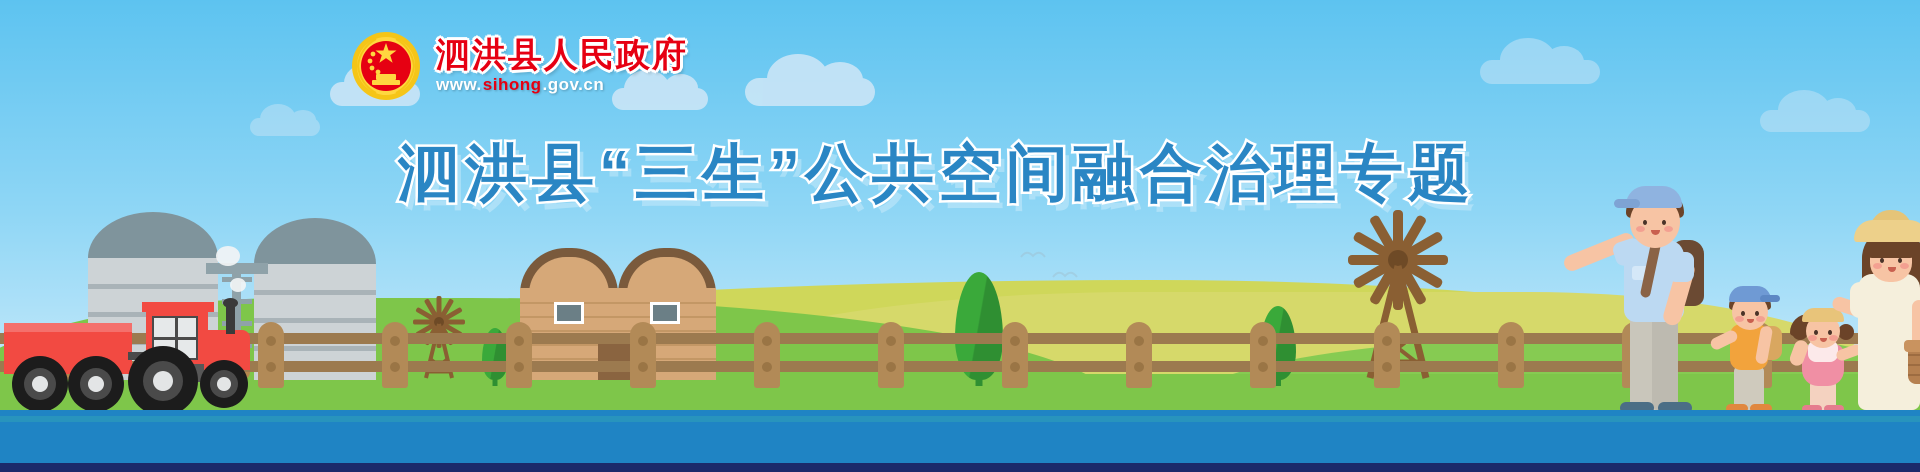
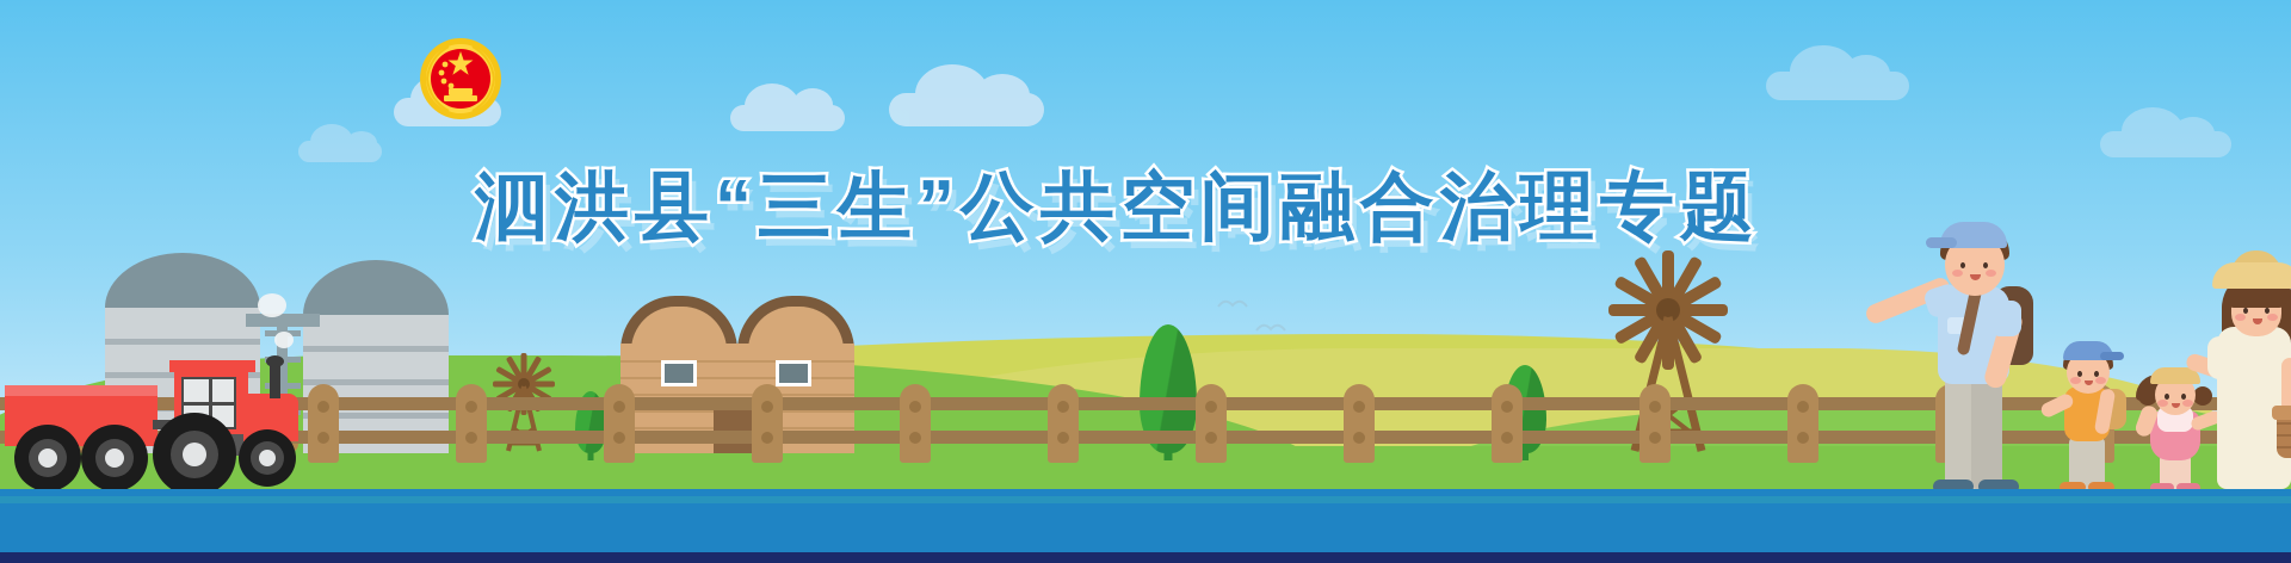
- 泗洪县人民政府
- www.
- sihong
- .gov.cn
  泗洪县“三生”公共空间融合治理专题
